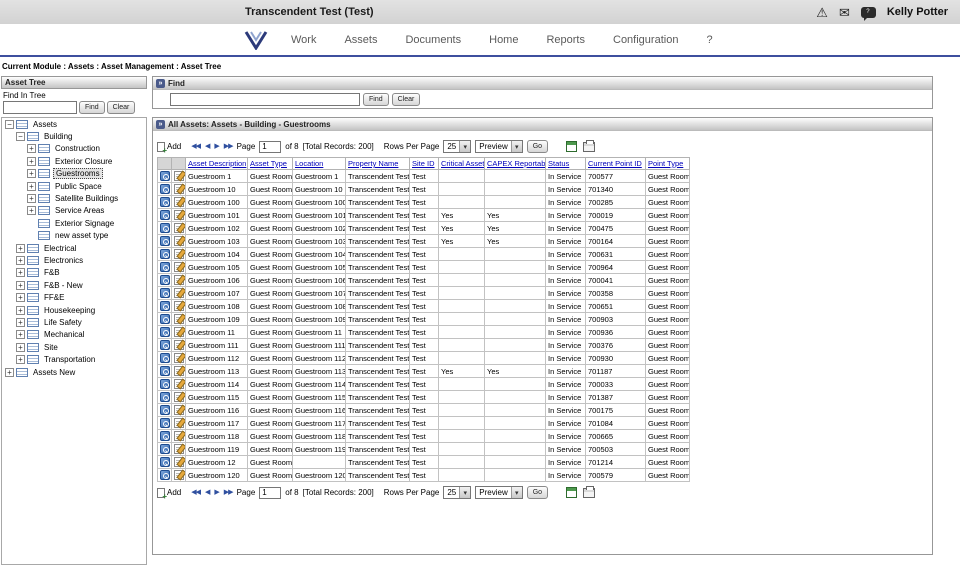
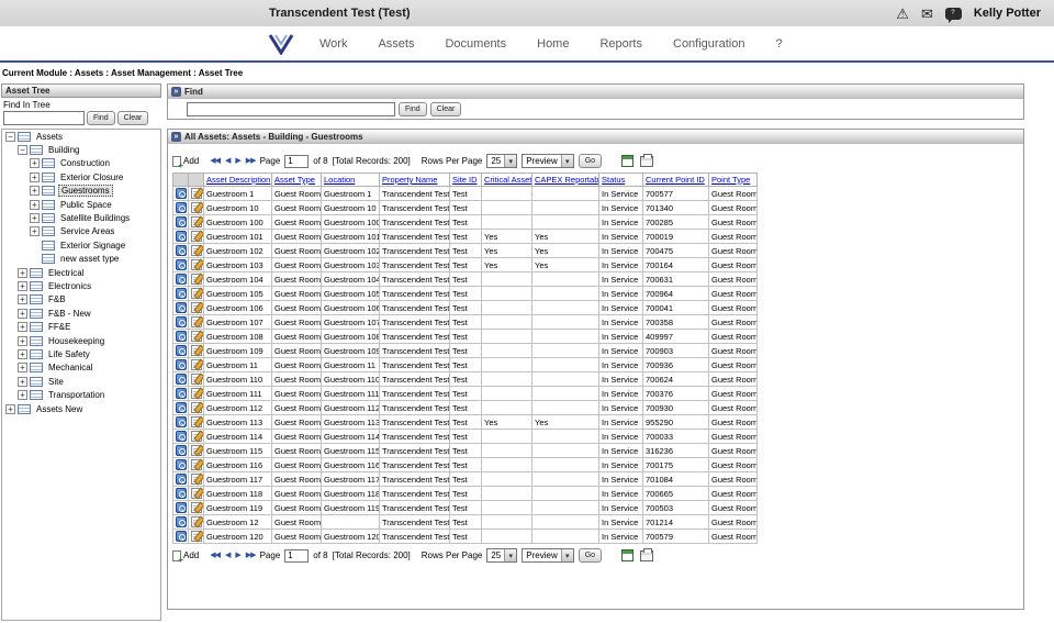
  Transcendent Test (Test)
  ⚠
  ✉
  Kelly Potter
  Work
  Assets
  Documents
  Home
  Reports
  Configuration
  ?
  Current Module : Assets : Asset Management : Asset Tree
  Asset Tree
  Find In Tree
  −
  Assets
  −
  Building
  +
  Construction
  +
  Exterior Closure
  +
  Guestrooms
  +
  Public Space
  +
  Satellite Buildings
  +
  Service Areas
  Exterior Signage
  new asset type
  +
  Electrical
  +
  Electronics
  +
  F&B
  +
  F&B - New
  +
  FF&E
  +
  Housekeeping
  +
  Life Safety
  +
  Mechanical
  +
  Site
  +
  Transportation
  +
  Assets New
  Find
  All Assets: Assets - Building - Guestrooms
  Add
  Page
  1
  of 8
  [Total Records: 200]
  Rows Per Page
  25
  Preview
  		Asset Description	Asset Type	Location	Property Name	Site ID	Critical Asset	CAPEX Reportab	Status	Current Point ID	Point Type
  		Guestroom 1	Guest Room	Guestroom 1	Transcendent Test	Test			In Service	700577	Guest Room
  		Guestroom 10	Guest Room	Guestroom 10	Transcendent Test	Test			In Service	701340	Guest Room
  		Guestroom 100	Guest Room	Guestroom 100	Transcendent Test	Test			In Service	700285	Guest Room
  		Guestroom 101	Guest Room	Guestroom 101	Transcendent Test	Test	Yes	Yes	In Service	700019	Guest Room
  		Guestroom 102	Guest Room	Guestroom 102	Transcendent Test	Test	Yes	Yes	In Service	700475	Guest Room
  		Guestroom 103	Guest Room	Guestroom 103	Transcendent Test	Test	Yes	Yes	In Service	700164	Guest Room
  		Guestroom 104	Guest Room	Guestroom 104	Transcendent Test	Test			In Service	700631	Guest Room
  		Guestroom 105	Guest Room	Guestroom 105	Transcendent Test	Test			In Service	700964	Guest Room
  		Guestroom 106	Guest Room	Guestroom 106	Transcendent Test	Test			In Service	700041	Guest Room
  		Guestroom 107	Guest Room	Guestroom 107	Transcendent Test	Test			In Service	700358	Guest Room
- 		Guestroom 108	Guest Room	Guestroom 108	Transcendent Test	Test			In Service	700651	Guest Room
+ 		Guestroom 108	Guest Room	Guestroom 108	Transcendent Test	Test			In Service	409997	Guest Room
  		Guestroom 109	Guest Room	Guestroom 109	Transcendent Test	Test			In Service	700903	Guest Room
  		Guestroom 11	Guest Room	Guestroom 11	Transcendent Test	Test			In Service	700936	Guest Room
+ 		Guestroom 110	Guest Room	Guestroom 110	Transcendent Test	Test			In Service	700624	Guest Room
  		Guestroom 111	Guest Room	Guestroom 111	Transcendent Test	Test			In Service	700376	Guest Room
  		Guestroom 112	Guest Room	Guestroom 112	Transcendent Test	Test			In Service	700930	Guest Room
- 		Guestroom 113	Guest Room	Guestroom 113	Transcendent Test	Test	Yes	Yes	In Service	701187	Guest Room
+ 		Guestroom 113	Guest Room	Guestroom 113	Transcendent Test	Test	Yes	Yes	In Service	955290	Guest Room
  		Guestroom 114	Guest Room	Guestroom 114	Transcendent Test	Test			In Service	700033	Guest Room
- 		Guestroom 115	Guest Room	Guestroom 115	Transcendent Test	Test			In Service	701387	Guest Room
+ 		Guestroom 115	Guest Room	Guestroom 115	Transcendent Test	Test			In Service	316236	Guest Room
  		Guestroom 116	Guest Room	Guestroom 116	Transcendent Test	Test			In Service	700175	Guest Room
  		Guestroom 117	Guest Room	Guestroom 117	Transcendent Test	Test			In Service	701084	Guest Room
  		Guestroom 118	Guest Room	Guestroom 118	Transcendent Test	Test			In Service	700665	Guest Room
  		Guestroom 119	Guest Room	Guestroom 119	Transcendent Test	Test			In Service	700503	Guest Room
  		Guestroom 12	Guest Room		Transcendent Test	Test			In Service	701214	Guest Room
  		Guestroom 120	Guest Room	Guestroom 120	Transcendent Test	Test			In Service	700579	Guest Room
  Add
  Page
  1
  of 8
  [Total Records: 200]
  Rows Per Page
  25
  Preview
